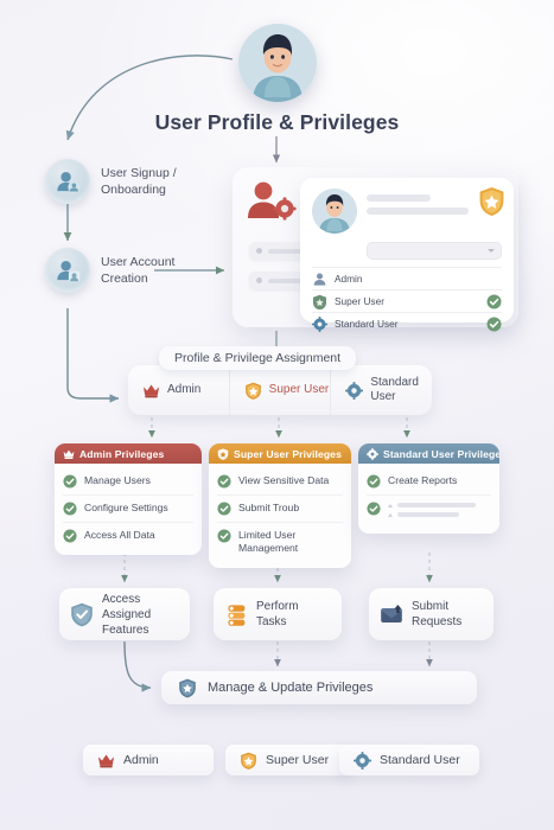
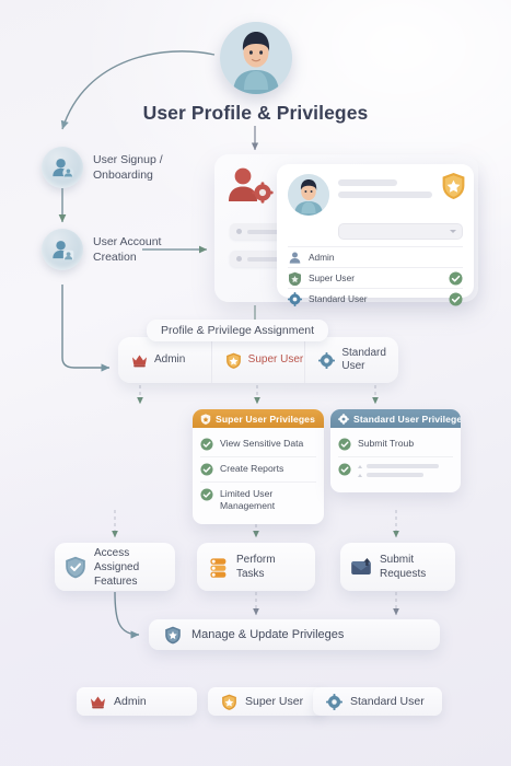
  User Profile & Privileges
  User Signup /
  Onboarding
  User Account
  Creation
  Admin
  Super User
  Standard User
  Admin
  Super User
  Standard
  User
  Profile & Privilege Assignment
- Admin Privileges
- Manage Users
- Configure Settings
- Access All Data
  Super User Privileges
  View Sensitive Data
- Submit Troub
+ Create Reports
  Limited User
  Management
  Standard User Privilege
- Create Reports
+ Submit Troub
  Access Assigned
  Features
  Perform
  Tasks
  Submit
  Requests
  Manage & Update Privileges
  Admin
  Super User
  Standard User
